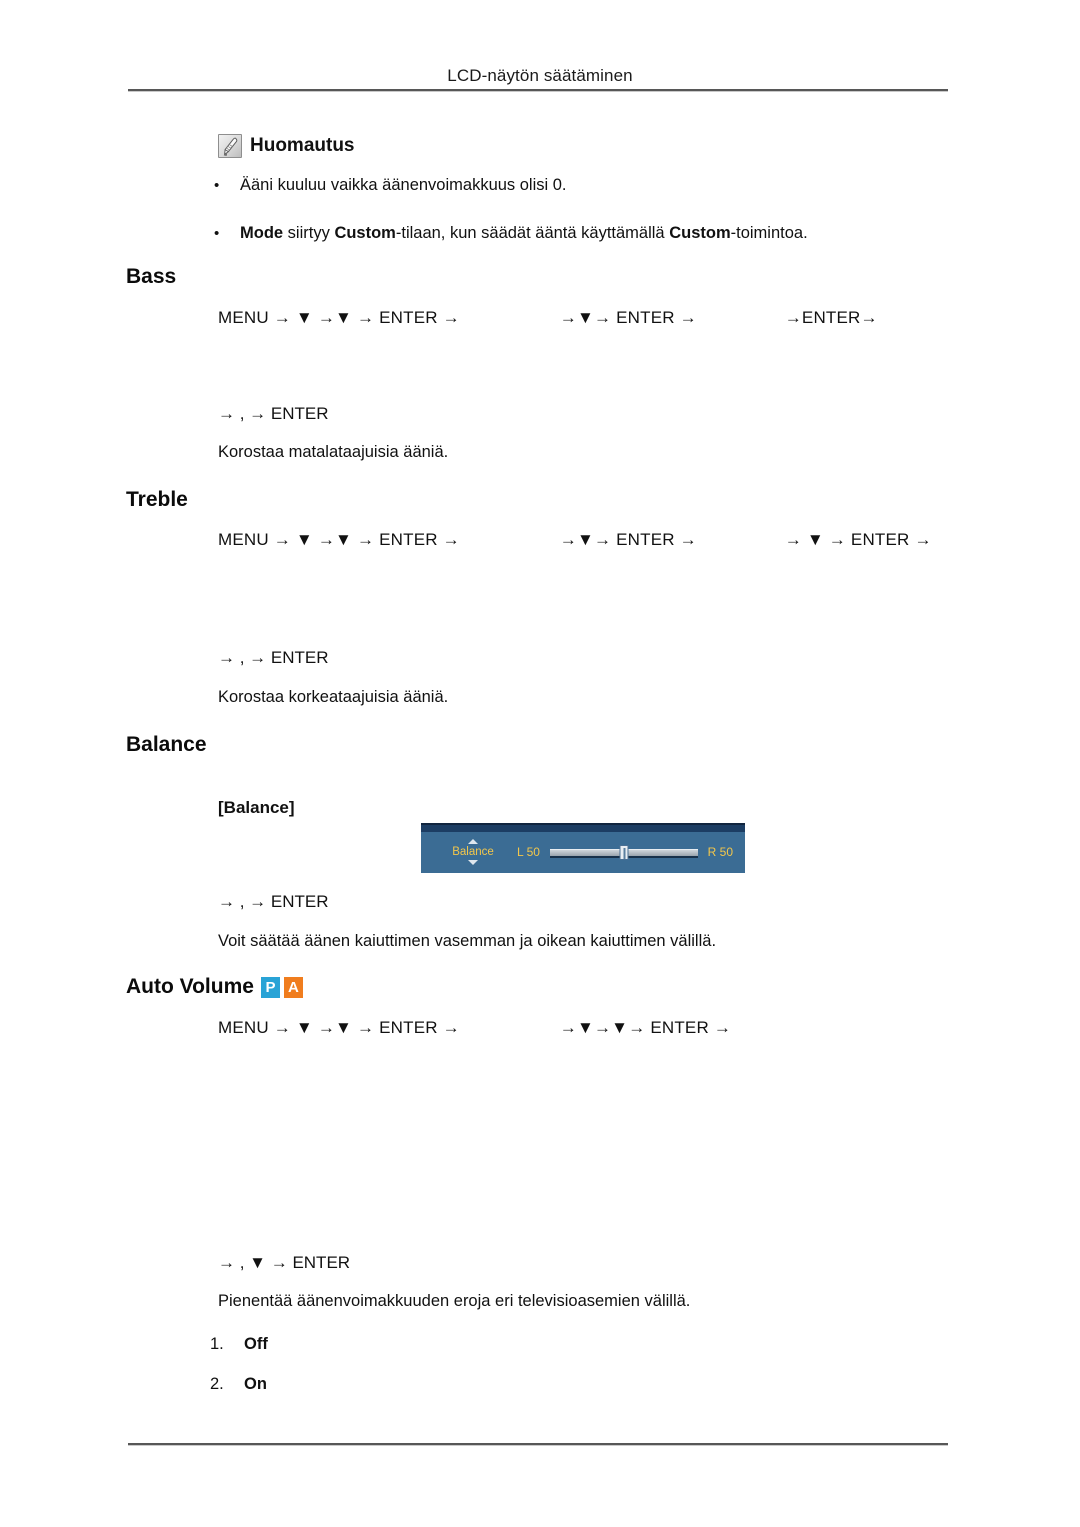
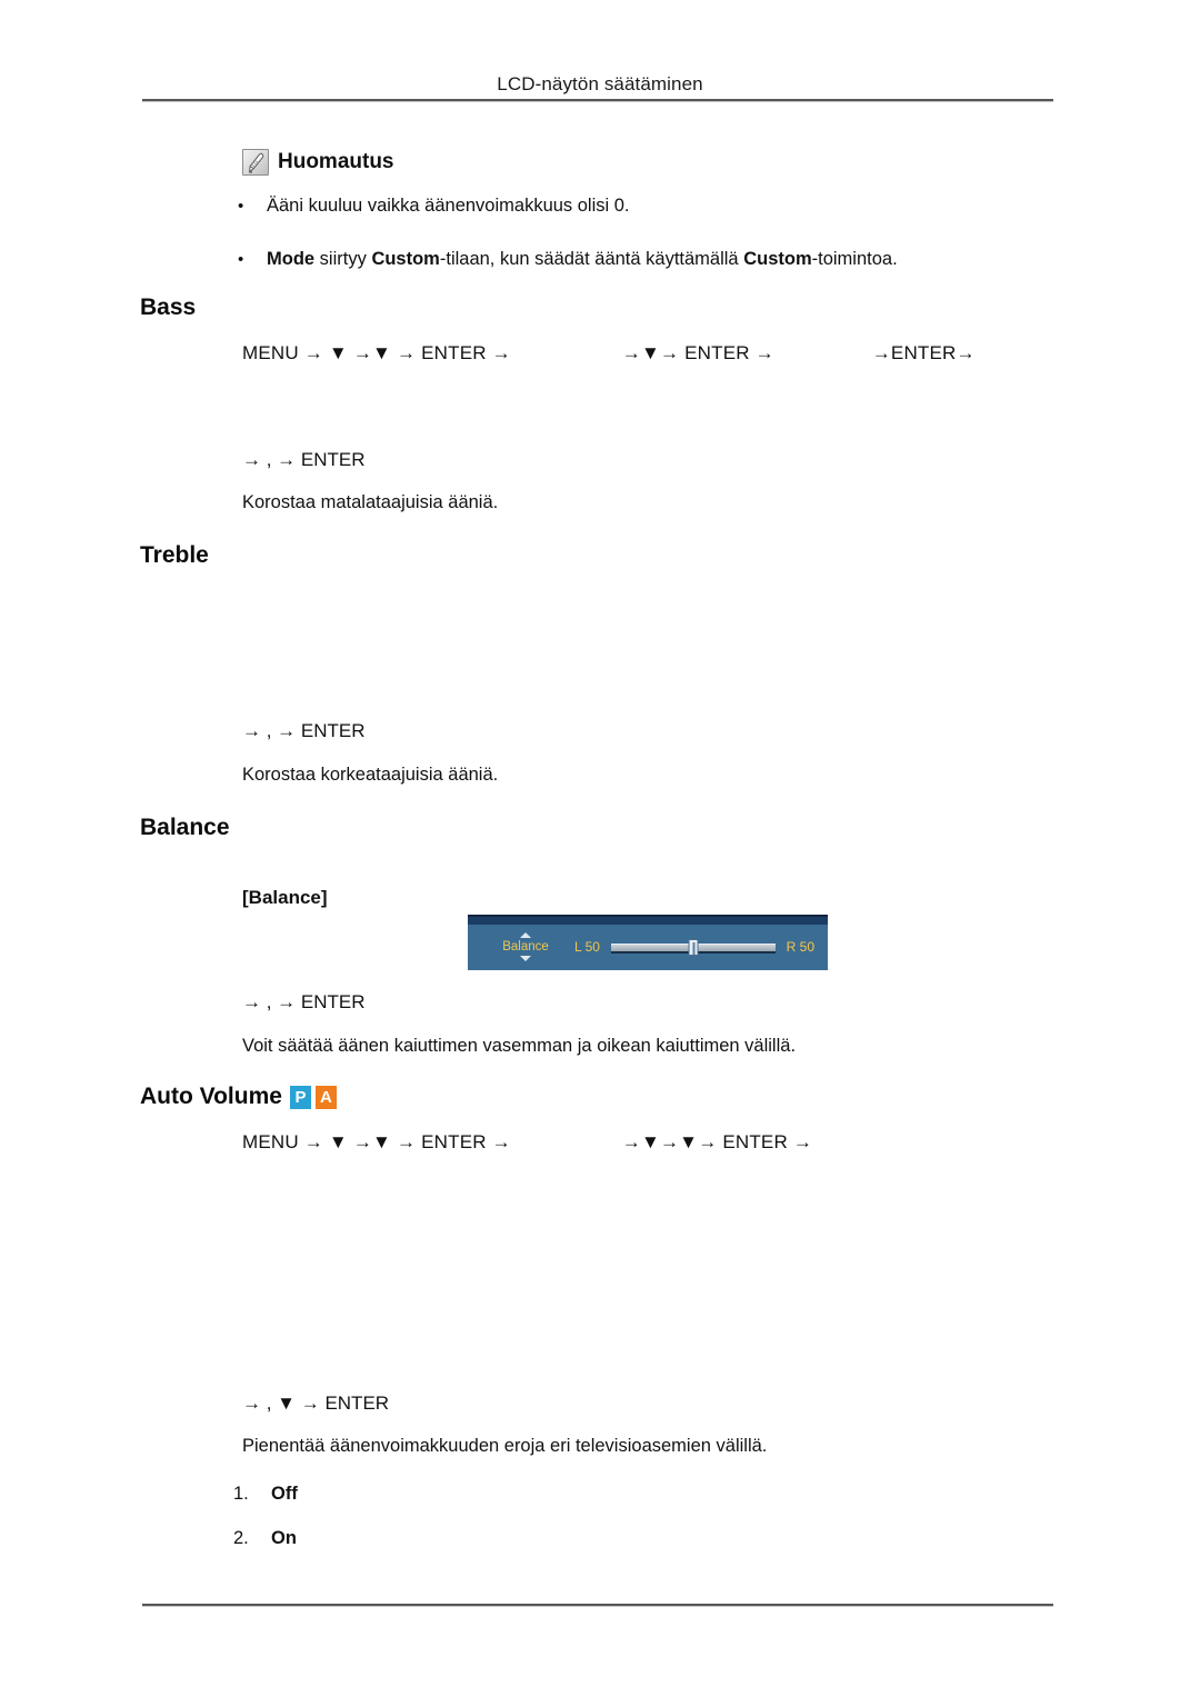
  LCD-näytön säätäminen
  Huomautus
  •
  Ääni kuuluu vaikka äänenvoimakkuus olisi 0.
  •
  Mode siirtyy Custom-tilaan, kun säädät ääntä käyttämällä Custom-toimintoa.
  Bass
  MENU → ▼ →▼ → ENTER → →▼→ ENTER → →ENTER→
  → , → ENTER
  Korostaa matalataajuisia ääniä.
  Treble
- MENU → ▼ →▼ → ENTER → →▼→ ENTER → → ▼ → ENTER →
  → , → ENTER
  Korostaa korkeataajuisia ääniä.
  Balance
  [Balance]
  Balance
  L 50
  R 50
  → , → ENTER
  Voit säätää äänen kaiuttimen vasemman ja oikean kaiuttimen välillä.
  Auto Volume
  P
  A
  MENU → ▼ →▼ → ENTER → →▼→▼→ ENTER →
  → , ▼ → ENTER
  Pienentää äänenvoimakkuuden eroja eri televisioasemien välillä.
  1.
  Off
  2.
  On
